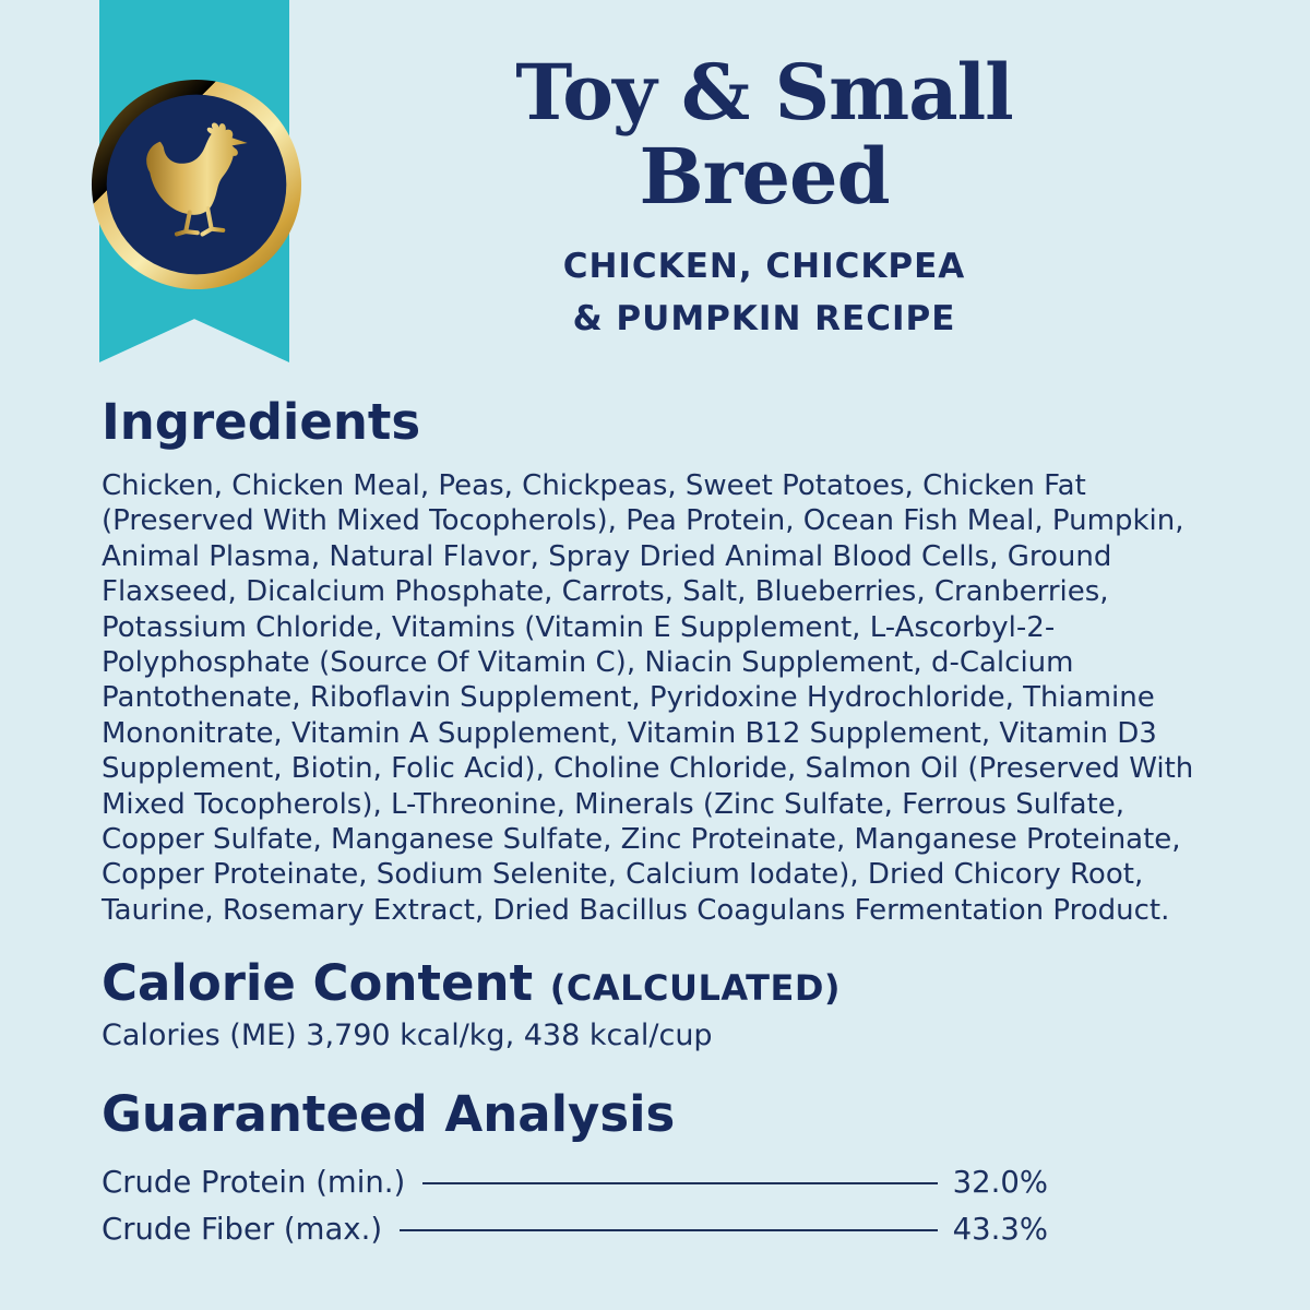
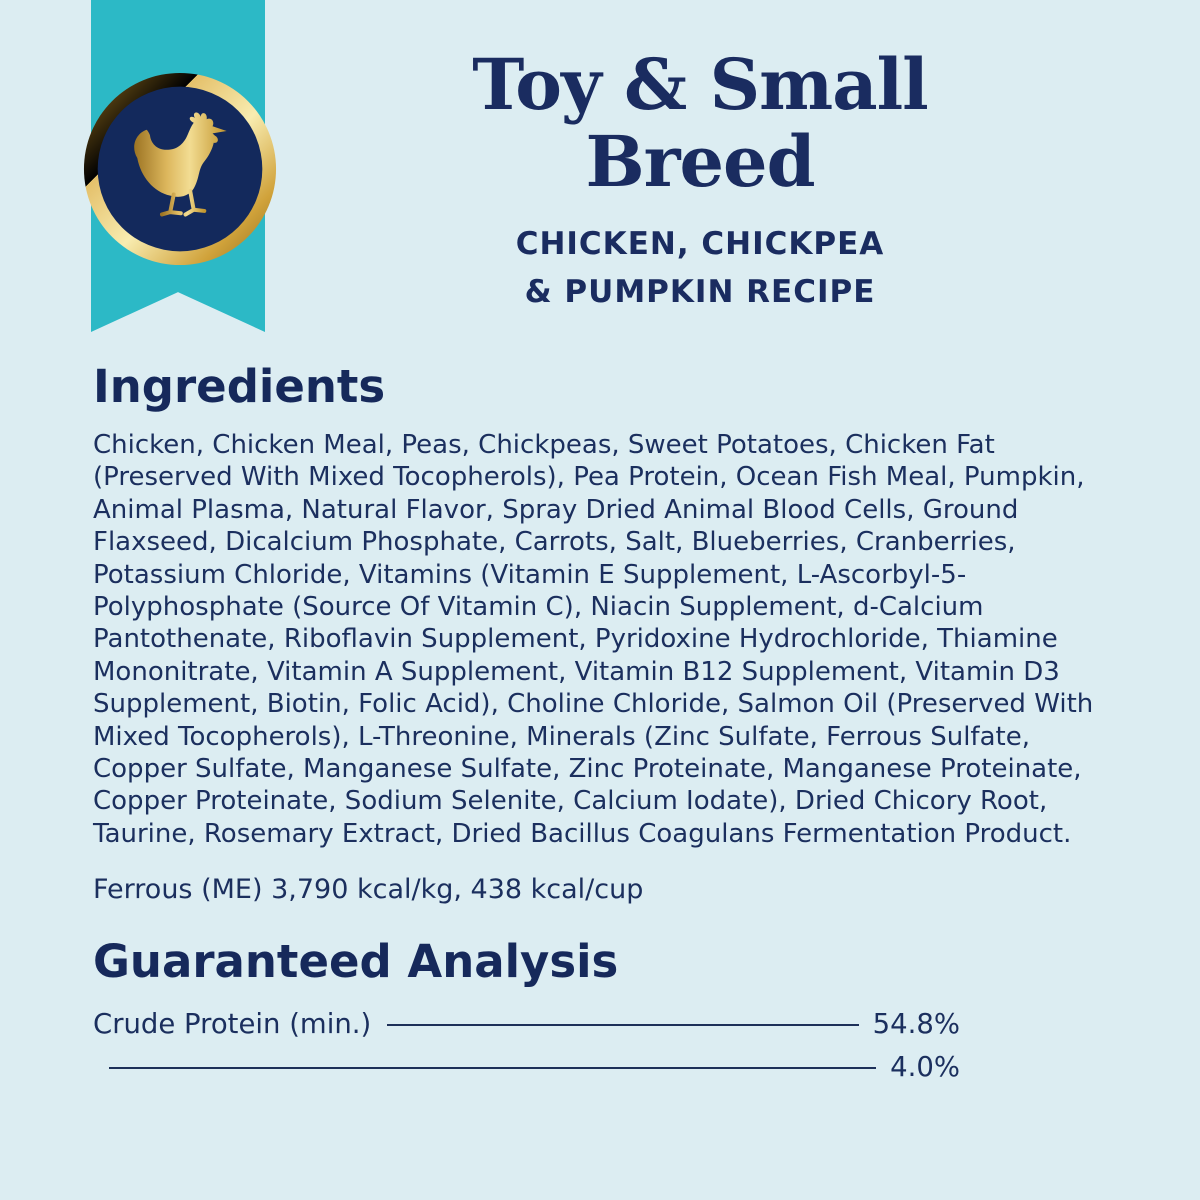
  Toy & Small
  Breed
  CHICKEN, CHICKPEA
  & PUMPKIN RECIPE
  Ingredients
- Chicken, Chicken Meal, Peas, Chickpeas, Sweet Potatoes, Chicken Fat (Preserved With Mixed Tocopherols), Pea Protein, Ocean Fish Meal, Pumpkin, Animal Plasma, Natural Flavor, Spray Dried Animal Blood Cells, Ground Flaxseed, Dicalcium Phosphate, Carrots, Salt, Blueberries, Cranberries, Potassium Chloride, Vitamins (Vitamin E Supplement, L-Ascorbyl-2-Polyphosphate (Source Of Vitamin C), Niacin Supplement, d-Calcium Pantothenate, Riboflavin Supplement, Pyridoxine Hydrochloride, Thiamine Mononitrate, Vitamin A Supplement, Vitamin B12 Supplement, Vitamin D3 Supplement, Biotin, Folic Acid), Choline Chloride, Salmon Oil (Preserved With Mixed Tocopherols), L-Threonine, Minerals (Zinc Sulfate, Ferrous Sulfate, Copper Sulfate, Manganese Sulfate, Zinc Proteinate, Manganese Proteinate, Copper Proteinate, Sodium Selenite, Calcium Iodate), Dried Chicory Root, Taurine, Rosemary Extract, Dried Bacillus Coagulans Fermentation Product.
+ Chicken, Chicken Meal, Peas, Chickpeas, Sweet Potatoes, Chicken Fat (Preserved With Mixed Tocopherols), Pea Protein, Ocean Fish Meal, Pumpkin, Animal Plasma, Natural Flavor, Spray Dried Animal Blood Cells, Ground Flaxseed, Dicalcium Phosphate, Carrots, Salt, Blueberries, Cranberries, Potassium Chloride, Vitamins (Vitamin E Supplement, L-Ascorbyl-5-Polyphosphate (Source Of Vitamin C), Niacin Supplement, d-Calcium Pantothenate, Riboflavin Supplement, Pyridoxine Hydrochloride, Thiamine Mononitrate, Vitamin A Supplement, Vitamin B12 Supplement, Vitamin D3 Supplement, Biotin, Folic Acid), Choline Chloride, Salmon Oil (Preserved With Mixed Tocopherols), L-Threonine, Minerals (Zinc Sulfate, Ferrous Sulfate, Copper Sulfate, Manganese Sulfate, Zinc Proteinate, Manganese Proteinate, Copper Proteinate, Sodium Selenite, Calcium Iodate), Dried Chicory Root, Taurine, Rosemary Extract, Dried Bacillus Coagulans Fermentation Product.
- Calorie Content (CALCULATED)
- Calories (ME) 3,790 kcal/kg, 438 kcal/cup
+ Ferrous (ME) 3,790 kcal/kg, 438 kcal/cup
  Guaranteed Analysis
  Crude Protein (min.)
- 32.0%
+ 54.8%
- Crude Fiber (max.)
- 43.3%
+ 4.0%
